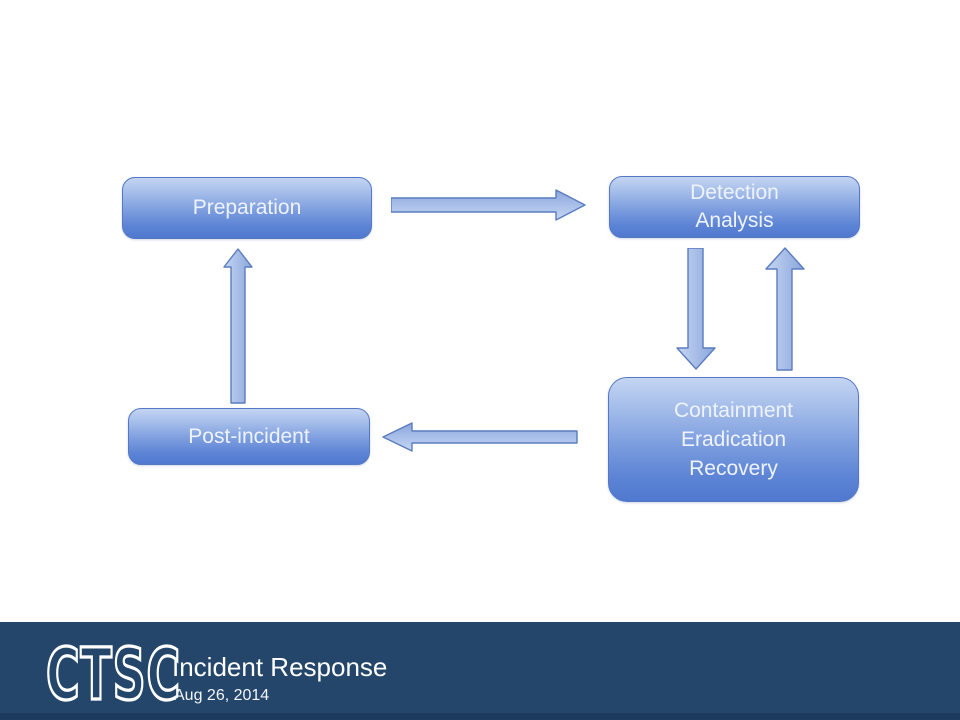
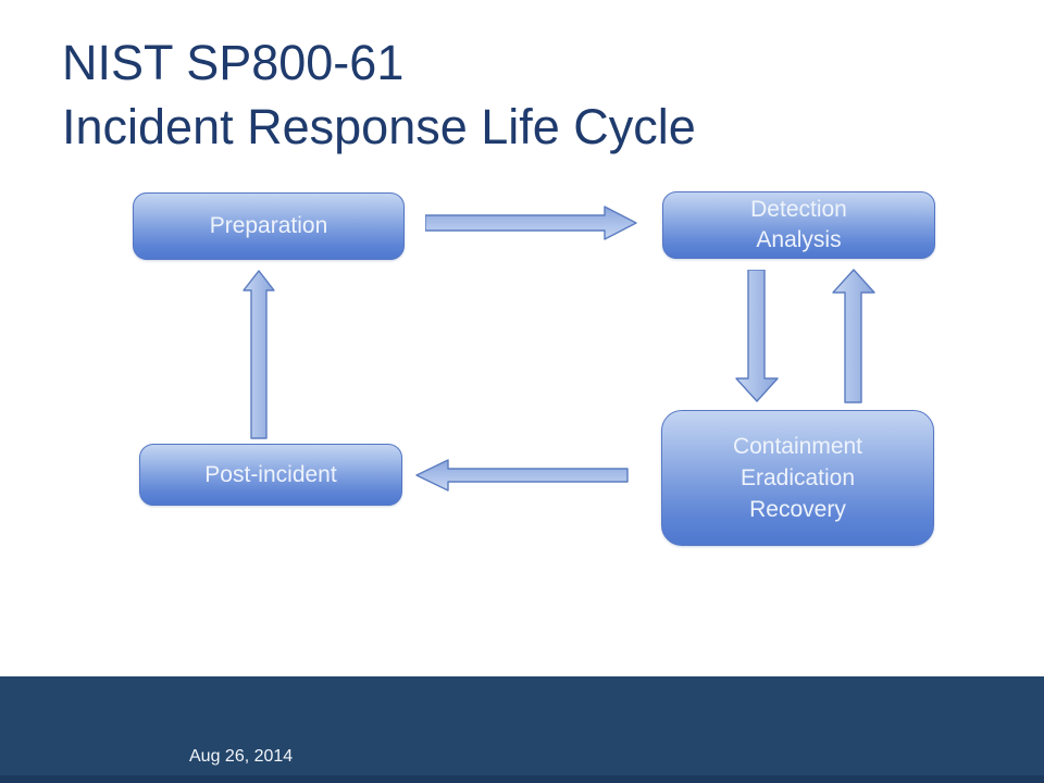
+ NIST SP800-61
+ Incident Response Life Cycle
  Preparation
  Detection
  Analysis
  Containment
  Eradication
  Recovery
  Post-incident
- CTSC
- Incident Response
  Aug 26, 2014
